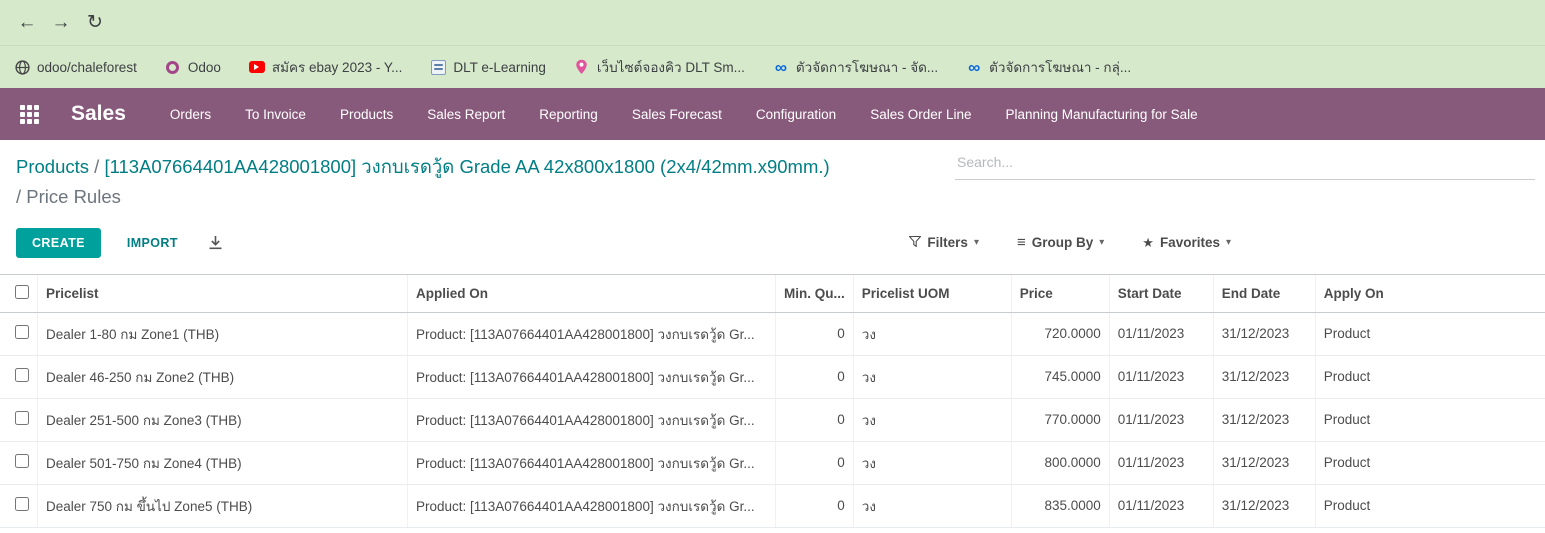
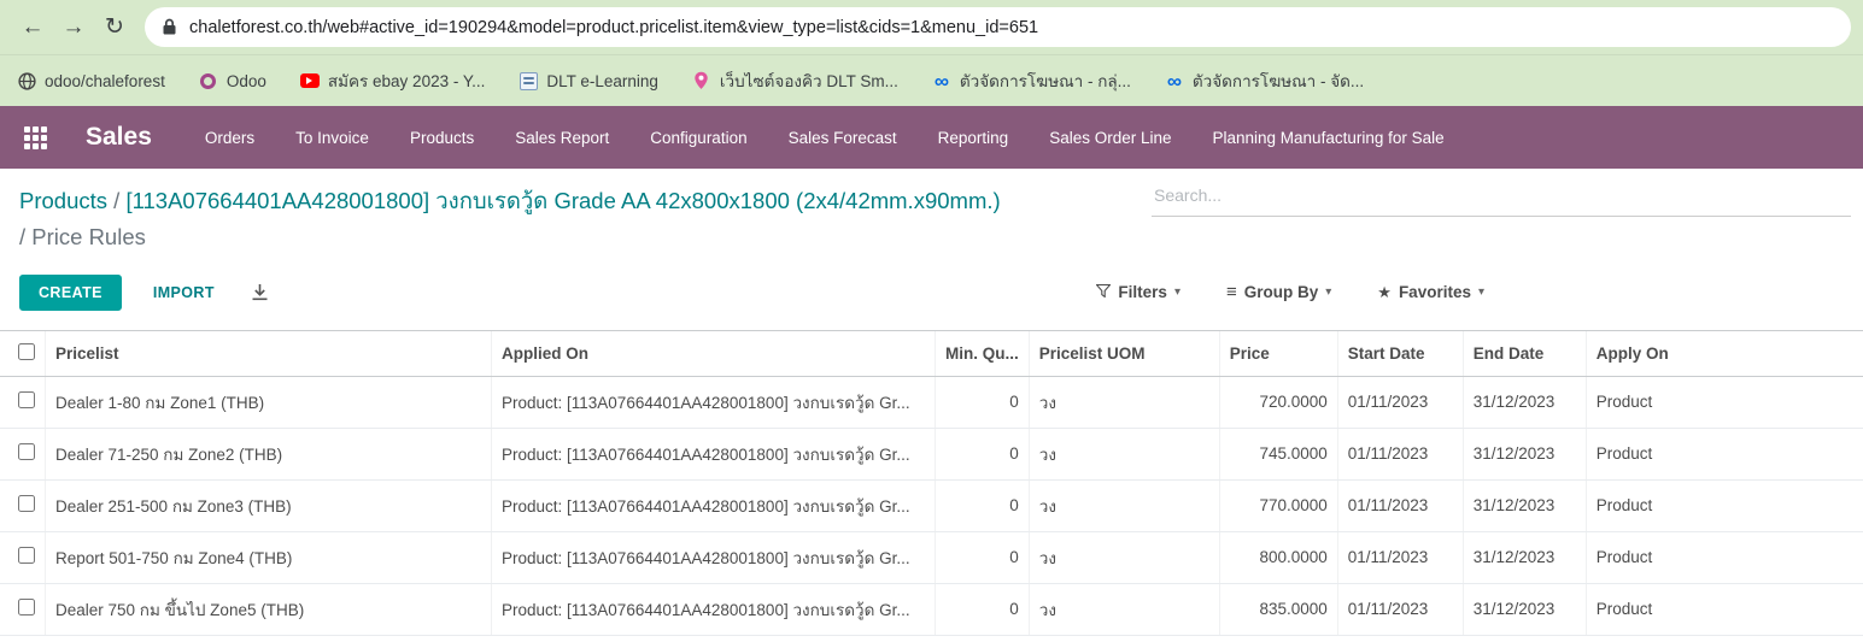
  ←
  →
  ↻
+ chaletforest.co.th/web#active_id=190294&model=product.pricelist.item&view_type=list&cids=1&menu_id=651
  odoo/chaleforest
  Odoo
  สมัคร ebay 2023 - Y...
  DLT e-Learning
  เว็บไซต์จองคิว DLT Sm...
  ∞
- ตัวจัดการโฆษณา - จัด...
+ ตัวจัดการโฆษณา - กลุ่...
  ∞
- ตัวจัดการโฆษณา - กลุ่...
+ ตัวจัดการโฆษณา - จัด...
  Sales
  Orders
  To Invoice
  Products
  Sales Report
- Reporting
+ Configuration
  Sales Forecast
- Configuration
+ Reporting
  Sales Order Line
  Planning Manufacturing for Sale
  Products / [113A07664401AA428001800] วงกบเรดวู้ด Grade AA 42x800x1800 (2x4/42mm.x90mm.)
  / Price Rules
  Search...
  CREATE
  IMPORT
  Filters
  ▾
  ≡
  Group By
  ▾
  ★
  Favorites
  ▾
  	Pricelist	Applied On	Min. Qu...	Pricelist UOM	Price	Start Date	End Date	Apply On
  	Dealer 1-80 กม Zone1 (THB)	Product: [113A07664401AA428001800] วงกบเรดวู้ด Gr...	0	วง	720.0000	01/11/2023	31/12/2023	Product
- 	Dealer 46-250 กม Zone2 (THB)	Product: [113A07664401AA428001800] วงกบเรดวู้ด Gr...	0	วง	745.0000	01/11/2023	31/12/2023	Product
+ 	Dealer 71-250 กม Zone2 (THB)	Product: [113A07664401AA428001800] วงกบเรดวู้ด Gr...	0	วง	745.0000	01/11/2023	31/12/2023	Product
  	Dealer 251-500 กม Zone3 (THB)	Product: [113A07664401AA428001800] วงกบเรดวู้ด Gr...	0	วง	770.0000	01/11/2023	31/12/2023	Product
- 	Dealer 501-750 กม Zone4 (THB)	Product: [113A07664401AA428001800] วงกบเรดวู้ด Gr...	0	วง	800.0000	01/11/2023	31/12/2023	Product
+ 	Report 501-750 กม Zone4 (THB)	Product: [113A07664401AA428001800] วงกบเรดวู้ด Gr...	0	วง	800.0000	01/11/2023	31/12/2023	Product
  	Dealer 750 กม ขึ้นไป Zone5 (THB)	Product: [113A07664401AA428001800] วงกบเรดวู้ด Gr...	0	วง	835.0000	01/11/2023	31/12/2023	Product
